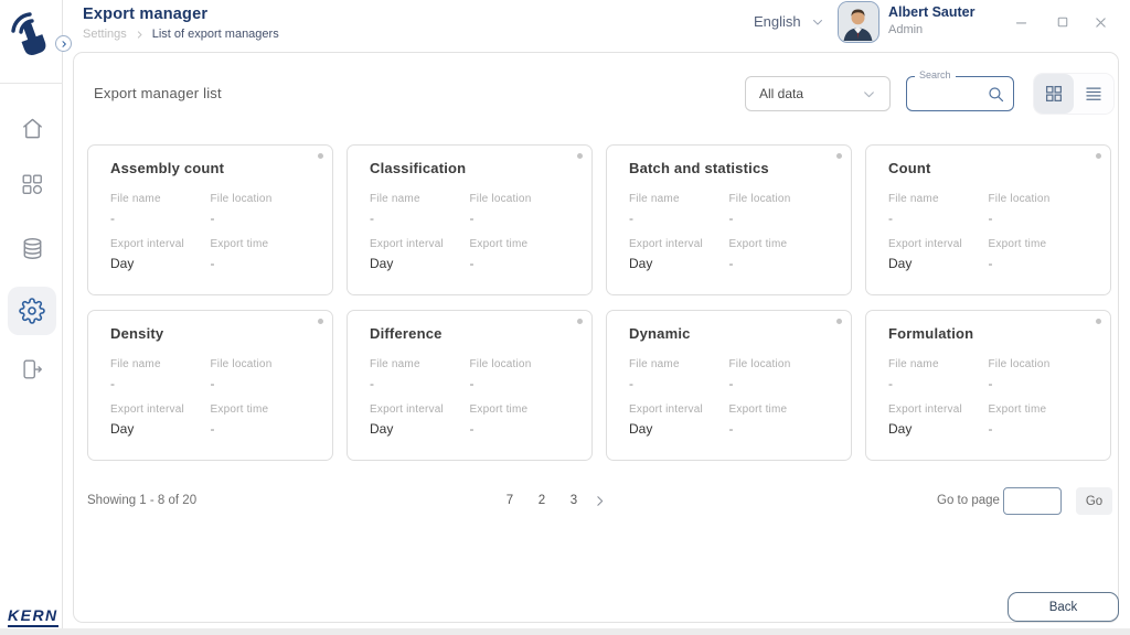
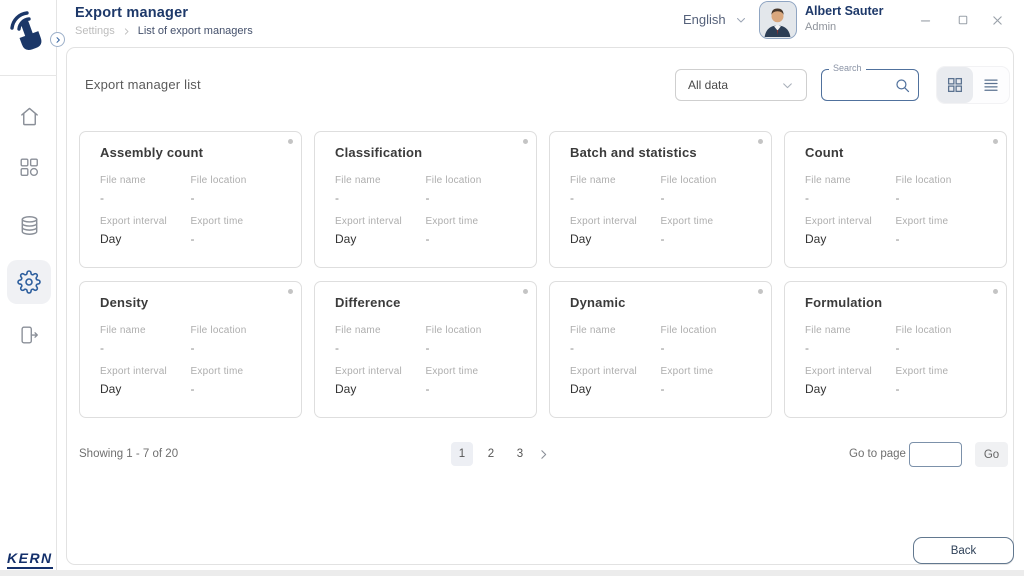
  KERN
  Export manager
  Settings
  List of export managers
  English
  Albert Sauter
  Admin
  Export manager list
  All data
  Search
  Assembly count
  File name
  -
  Export interval
  Day
  File location
  -
  Export time
  -
  Classification
  File name
  -
  Export interval
  Day
  File location
  -
  Export time
  -
  Batch and statistics
  File name
  -
  Export interval
  Day
  File location
  -
  Export time
  -
  Count
  File name
  -
  Export interval
  Day
  File location
  -
  Export time
  -
  Density
  File name
  -
  Export interval
  Day
  File location
  -
  Export time
  -
  Difference
  File name
  -
  Export interval
  Day
  File location
  -
  Export time
  -
  Dynamic
  File name
  -
  Export interval
  Day
  File location
  -
  Export time
  -
  Formulation
  File name
  -
  Export interval
  Day
  File location
  -
  Export time
  -
- Showing 1 - 8 of 20
+ Showing 1 - 7 of 20
- 7
+ 1
  2
  3
  Go to page
  Go
  Back
